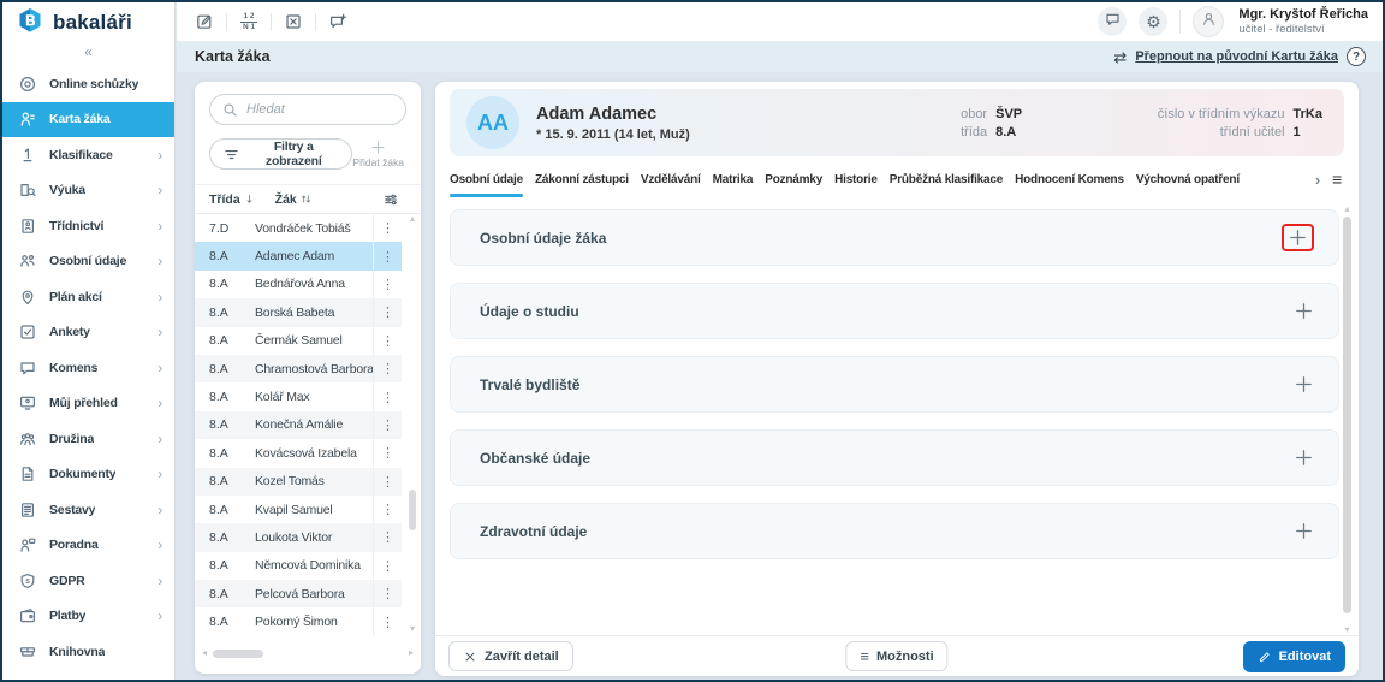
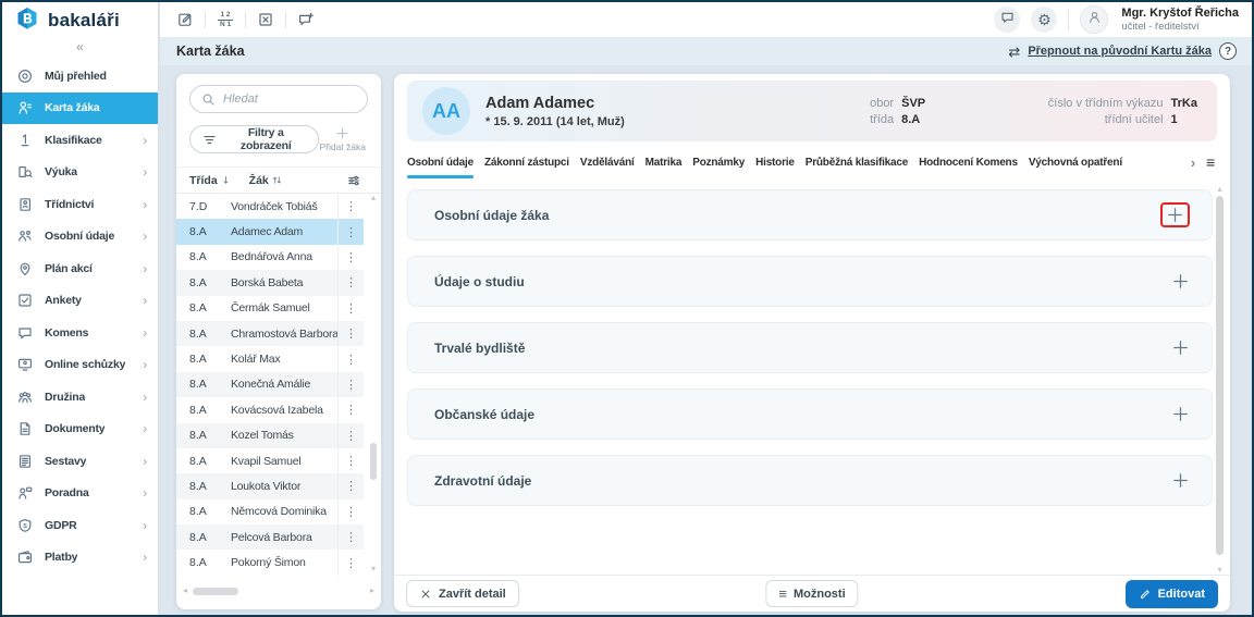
  bakaláři
  «
- Online schůzky
+ Můj přehled
  Karta žáka
  Klasifikace
  ›
  Výuka
  ›
  Třídnictví
  ›
  Osobní údaje
  ›
  Plán akcí
  ›
  Ankety
  ›
  Komens
  ›
- Můj přehled
+ Online schůzky
  ›
  Družina
  ›
  Dokumenty
  ›
  Sestavy
  ›
  Poradna
  ›
  GDPR
  ›
  Platby
  ›
- Knihovna
  ⚙
  Mgr. Kryštof Řeřicha
  učitel - ředitelství
  Karta žáka
  ⇄
  Přepnout na původní Kartu žáka
  ?
  Hledat
  Filtry a zobrazení
  Přidat žáka
  Třída
  Žák
  7.D
  Vondráček Tobiáš
  ⋮
  8.A
  Adamec Adam
  ⋮
  8.A
  Bednářová Anna
  ⋮
  8.A
  Borská Babeta
  ⋮
  8.A
  Čermák Samuel
  ⋮
  8.A
  Chramostová Barbora
  ⋮
  8.A
  Kolář Max
  ⋮
  8.A
  Konečná Amálie
  ⋮
  8.A
  Kovácsová Izabela
  ⋮
  8.A
  Kozel Tomás
  ⋮
  8.A
  Kvapil Samuel
  ⋮
  8.A
  Loukota Viktor
  ⋮
  8.A
  Němcová Dominika
  ⋮
  8.A
  Pelcová Barbora
  ⋮
  8.A
  Pokorný Šimon
  ⋮
  ▴
  ▾
  ◂
  ▸
  AA
  Adam Adamec
  * 15. 9. 2011 (14 let, Muž)
  obor
  ŠVP
  třída
  8.A
  číslo v třídním výkazu
  TrKa
  třídní učitel
  1
  Osobní údaje
  Zákonní zástupci
  Vzdělávání
  Matrika
  Poznámky
  Historie
  Průběžná klasifikace
  Hodnocení Komens
  Výchovná opatření
  ›
  ≡
  Osobní údaje žáka
  Údaje o studiu
  Trvalé bydliště
  Občanské údaje
  Zdravotní údaje
  ▴
  ▾
  Zavřít detail
  ≡
  Možnosti
  Editovat
